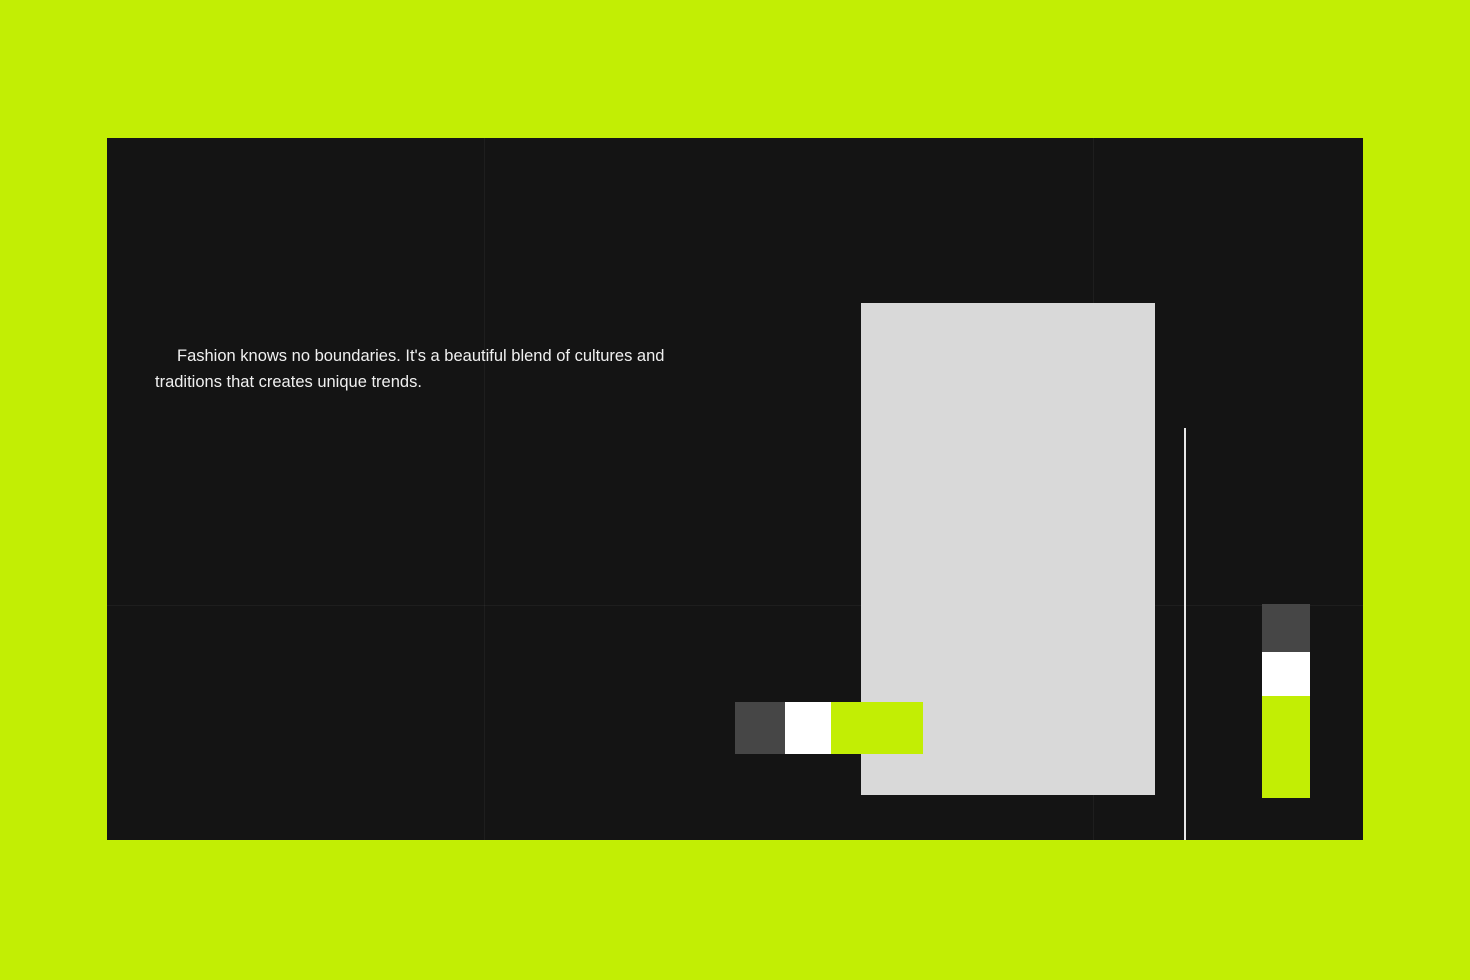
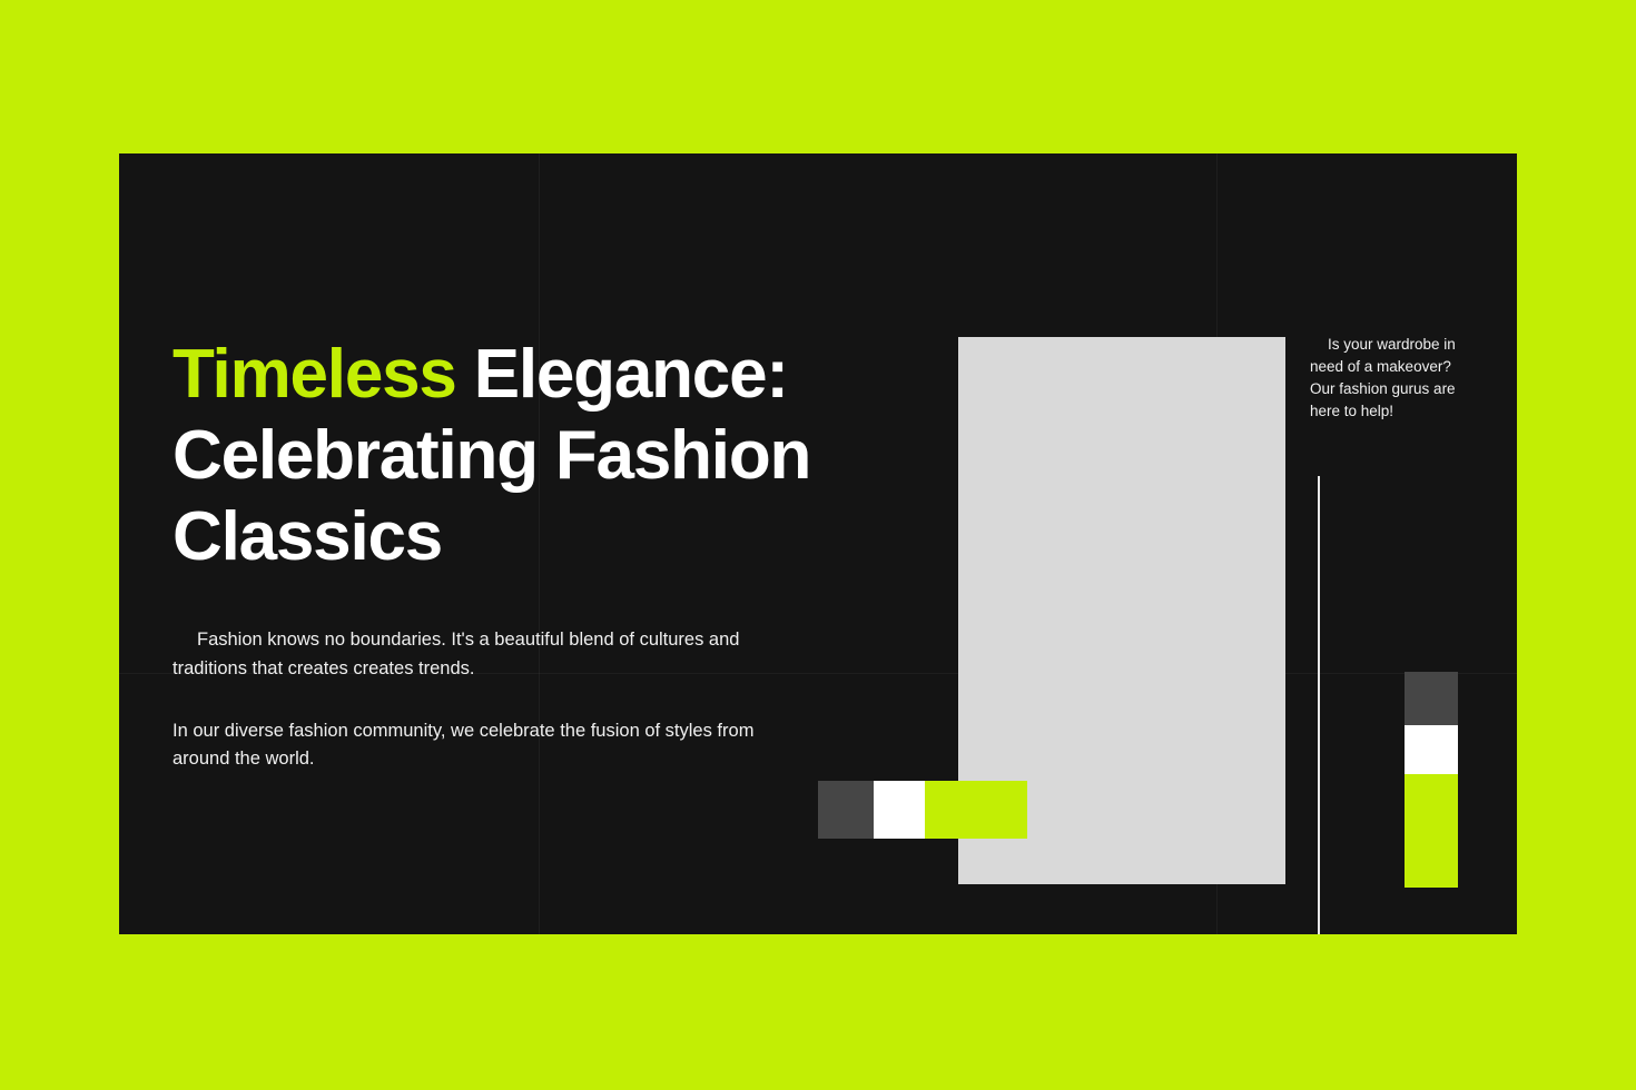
+ Timeless Elegance: Celebrating Fashion Classics
- Fashion knows no boundaries. It's a beautiful blend of cultures and traditions that creates unique trends.
+ Fashion knows no boundaries. It's a beautiful blend of cultures and traditions that creates creates trends.
+ In our diverse fashion community, we celebrate the fusion of styles from around the world.
+ Is your wardrobe in need of a makeover? Our fashion gurus are here to help!
